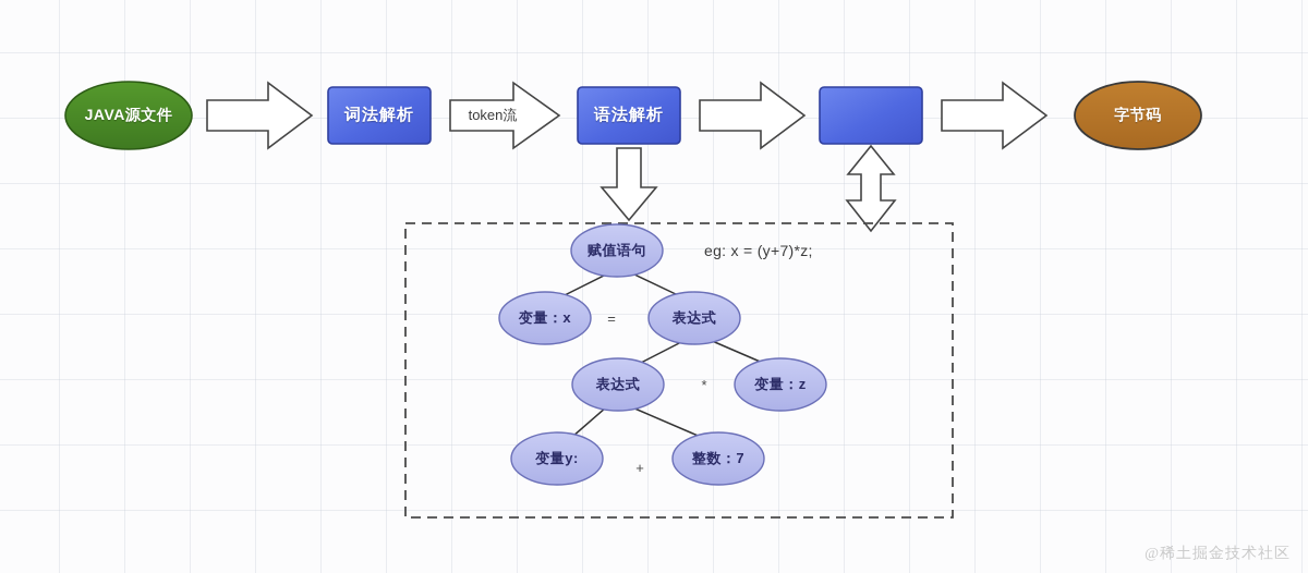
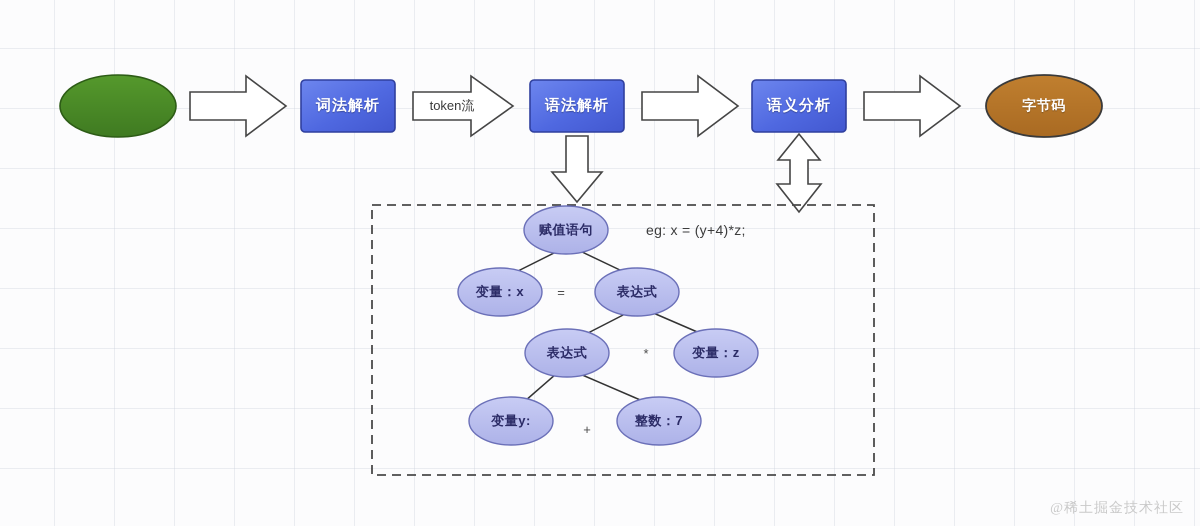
- JAVA源文件
  词法解析
  语法解析
+ 语义分析
  字节码
  token流
- eg: x = (y+7)*z;
+ eg: x = (y+4)*z;
  赋值语句
  变量：x
  表达式
  表达式
  变量：z
  变量y:
  整数：7
  =
  *
  +
  @稀土掘金技术社区
